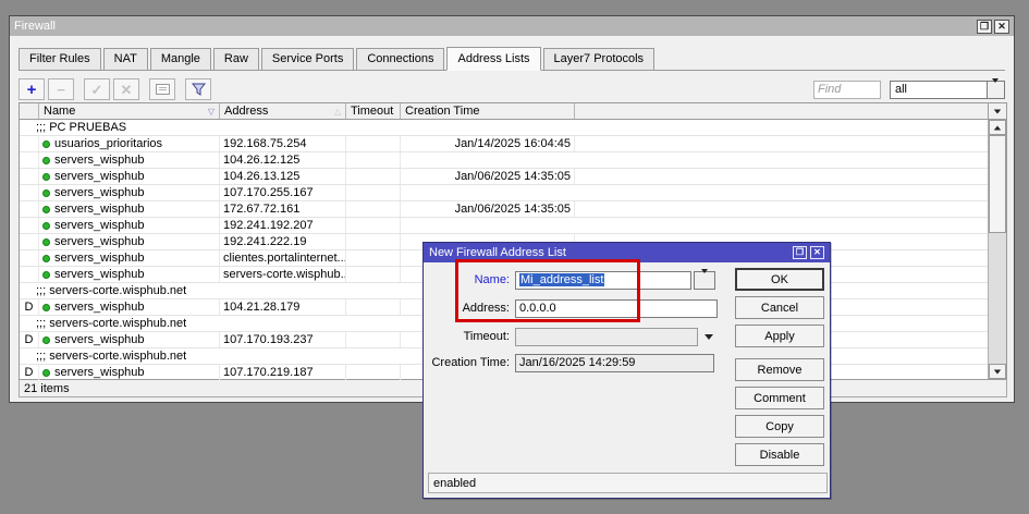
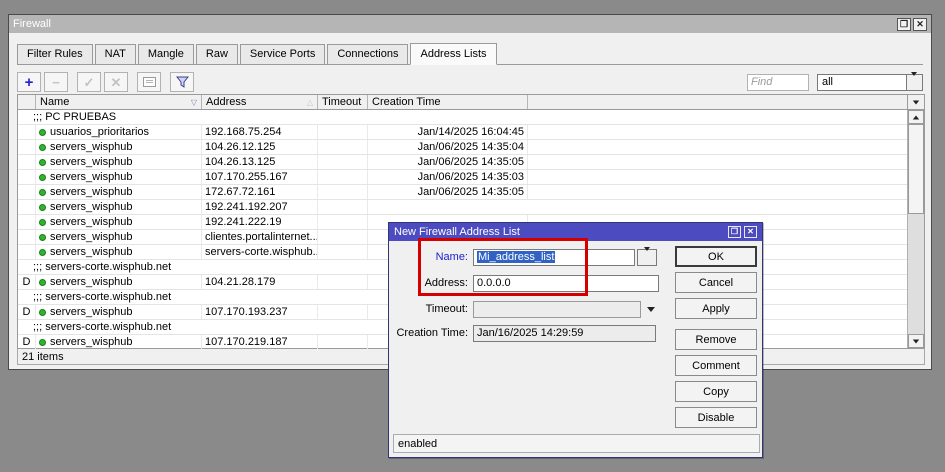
  Firewall
  ❒
  ✕
  Filter Rules
  NAT
  Mangle
  Raw
  Service Ports
  Connections
  Address Lists
- Layer7 Protocols
  +
  −
  ✓
  ✕
  Find
  all
  Name
  ▽
  Address
  △
  Timeout
  Creation Time
  ;;; PC PRUEBAS
  usuarios_prioritarios
  192.168.75.254
  Jan/14/2025 16:04:45
  servers_wisphub
  104.26.12.125
+ Jan/06/2025 14:35:04
  servers_wisphub
  104.26.13.125
  Jan/06/2025 14:35:05
  servers_wisphub
  107.170.255.167
+ Jan/06/2025 14:35:03
  servers_wisphub
  172.67.72.161
  Jan/06/2025 14:35:05
  servers_wisphub
  192.241.192.207
  servers_wisphub
  192.241.222.19
  servers_wisphub
  clientes.portalinternet...
  servers_wisphub
  servers-corte.wisphub..
  ;;; servers-corte.wisphub.net
  D
  servers_wisphub
  104.21.28.179
  ;;; servers-corte.wisphub.net
  D
  servers_wisphub
  107.170.193.237
  ;;; servers-corte.wisphub.net
  D
  servers_wisphub
  107.170.219.187
  21 items
  New Firewall Address List
  ❒
  ✕
  Name:
  Mi_address_list
  Address:
  0.0.0.0
  Timeout:
  Creation Time:
  Jan/16/2025 14:29:59
  OK
  Cancel
  Apply
  Remove
  Comment
  Copy
  Disable
  enabled
